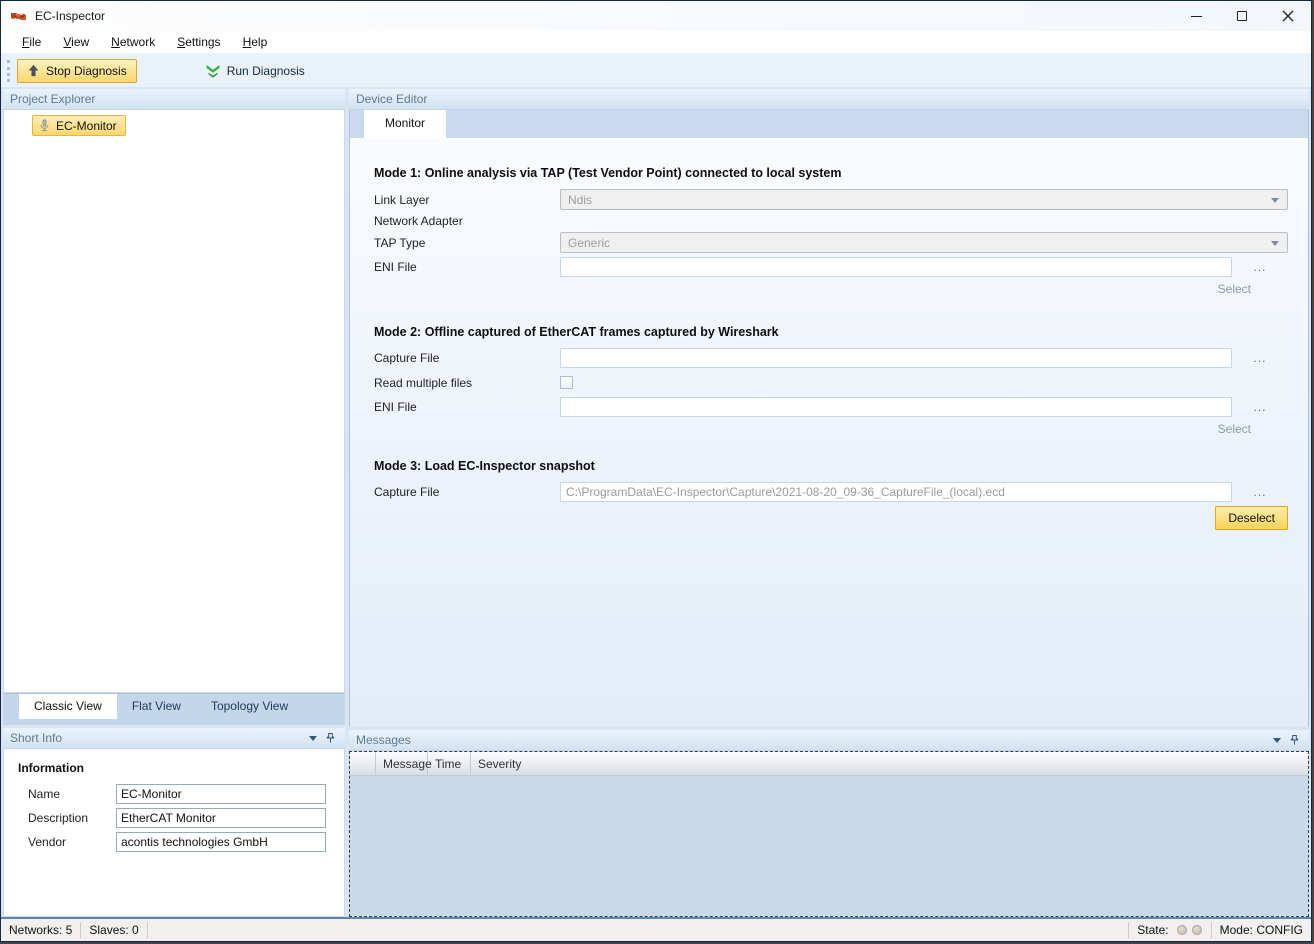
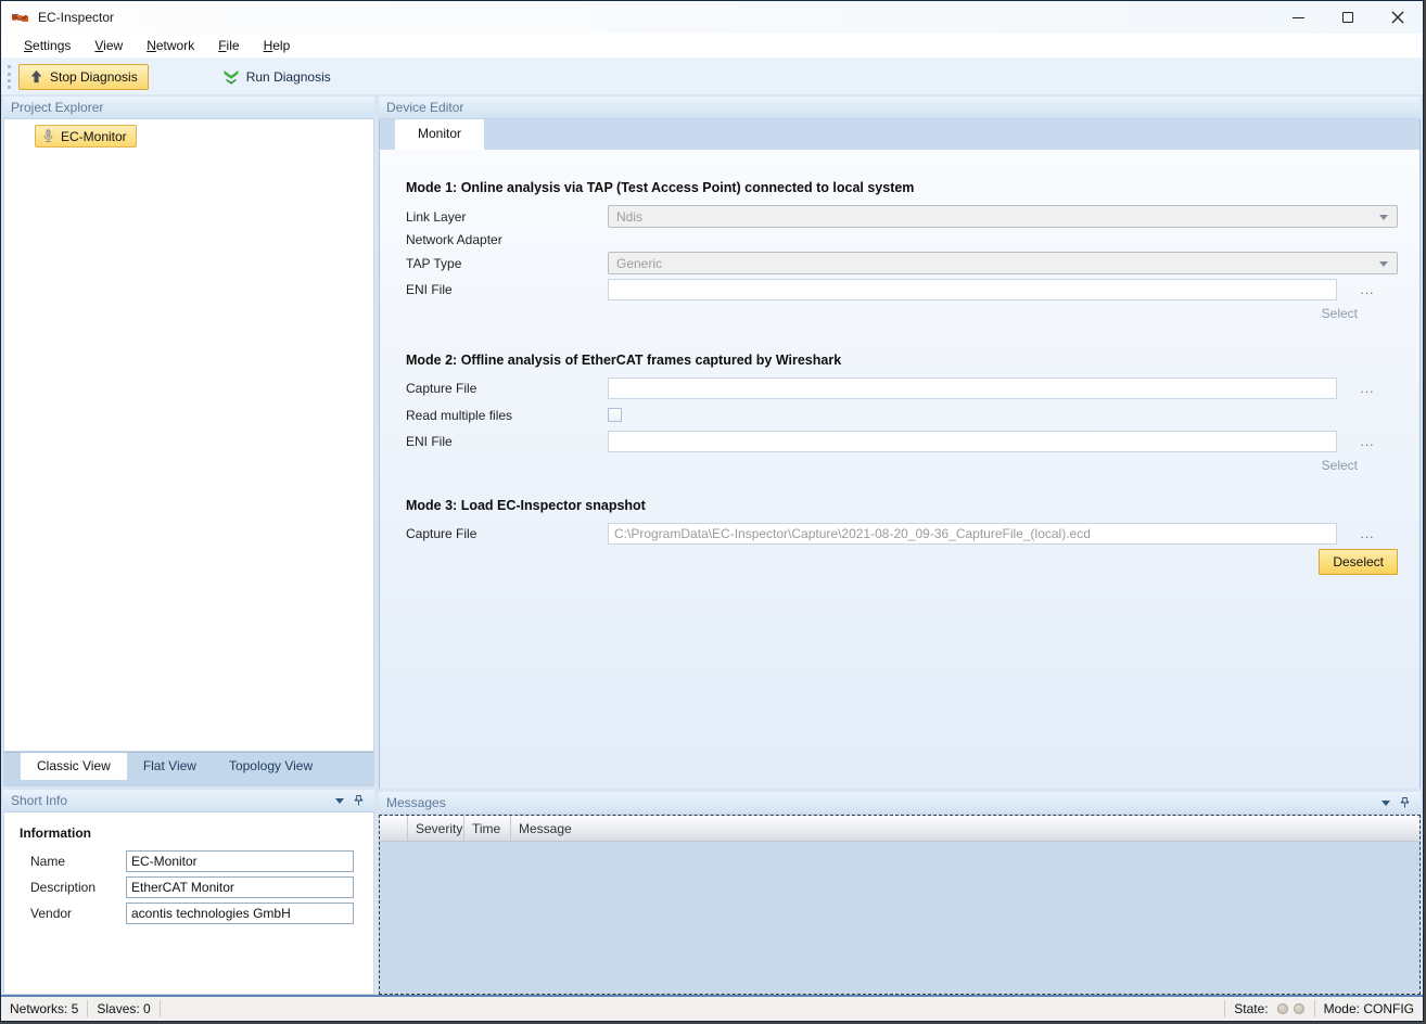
  EC-Inspector
- File
+ Settings
  View
  Network
- Settings
+ File
  Help
  Stop Diagnosis
  Run Diagnosis
  Project Explorer
  EC-Monitor
  Classic View
  Flat View
  Topology View
  Short Info
  Information
  Name
  EC-Monitor
  Description
  EtherCAT Monitor
  Vendor
  acontis technologies GmbH
  Device Editor
  Monitor
- Mode 1: Online analysis via TAP (Test Vendor Point) connected to local system
+ Mode 1: Online analysis via TAP (Test Access Point) connected to local system
  Link Layer
  Ndis
  Network Adapter
  TAP Type
  Generic
  ENI File
  ...
  Select
- Mode 2: Offline captured of EtherCAT frames captured by Wireshark
+ Mode 2: Offline analysis of EtherCAT frames captured by Wireshark
  Capture File
  ...
  Read multiple files
  ENI File
  ...
  Select
  Mode 3: Load EC-Inspector snapshot
  Capture File
  C:\ProgramData\EC-Inspector\Capture\2021-08-20_09-36_CaptureFile_(local).ecd
  ...
  Deselect
  Messages
- Message
+ Severity
  Time
- Severity
+ Message
  Networks: 5
  Slaves: 0
  State:
  Mode: CONFIG
